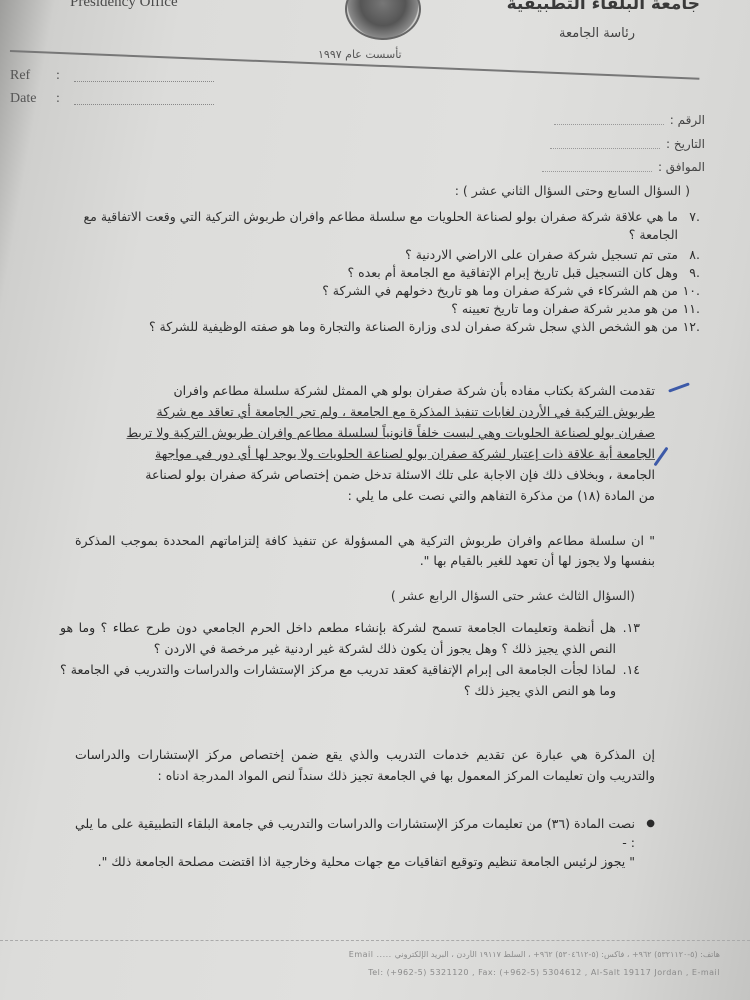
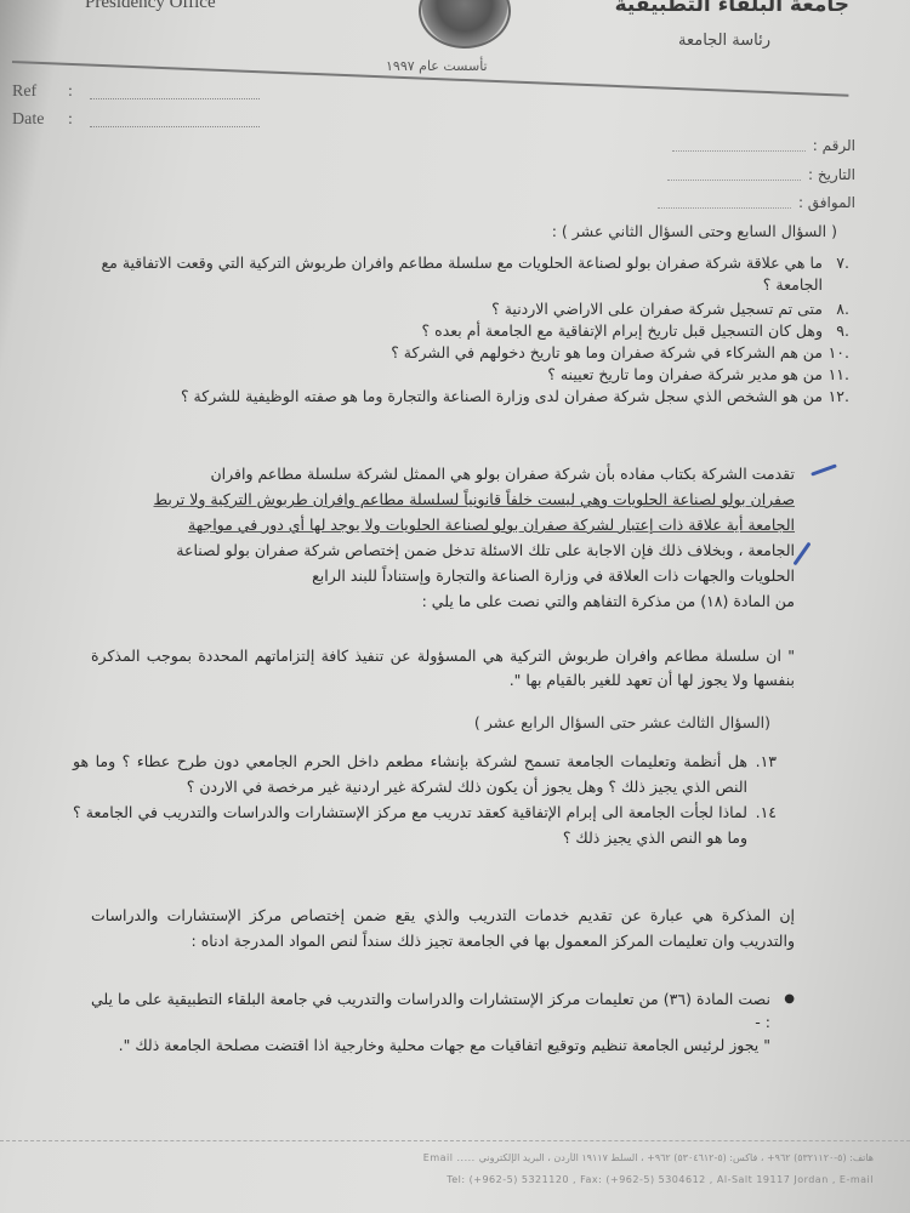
  Presidency Office
  جامعة البلقاء التطبيقية
  رئاسة الجامعة
  تأسست عام ١٩٩٧
  Ref
  :
  Date
  :
  الرقم :
  التاريخ :
  الموافق :
  ( السؤال السابع وحتى السؤال الثاني عشر ) :
  .٧
  ما هي علاقة شركة صفران بولو لصناعة الحلويات مع سلسلة مطاعم وافران طربوش التركية التي وقعت الاتفاقية مع الجامعة ؟
  .٨
  متى تم تسجيل شركة صفران على الاراضي الاردنية ؟
  .٩
  وهل كان التسجيل قبل تاريخ إبرام الإتفاقية مع الجامعة أم بعده ؟
  .١٠
  من هم الشركاء في شركة صفران وما هو تاريخ دخولهم في الشركة ؟
  .١١
  من هو مدير شركة صفران وما تاريخ تعيينه ؟
  .١٢
  من هو الشخص الذي سجل شركة صفران لدى وزارة الصناعة والتجارة وما هو صفته الوظيفية للشركة ؟
  تقدمت الشركة بكتاب مفاده بأن شركة صفران بولو هي الممثل لشركة سلسلة مطاعم وافران
- طربوش التركية في الأردن لغايات تنفيذ المذكرة مع الجامعة ، ولم تجر الجامعة أي تعاقد مع شركة
  صفران بولو لصناعة الحلويات وهي ليست خلفاً قانونياً لسلسلة مطاعم وافران طربوش التركية ولا تربط
  الجامعة أية علاقة ذات إعتبار لشركة صفران بولو لصناعة الحلويات ولا يوجد لها أي دور في مواجهة
  الجامعة ، وبخلاف ذلك فإن الاجابة على تلك الاسئلة تدخل ضمن إختصاص شركة صفران بولو لصناعة
+ الحلويات والجهات ذات العلاقة في وزارة الصناعة والتجارة وإستناداً للبند الرابع
  من المادة (١٨) من مذكرة التفاهم والتي نصت على ما يلي :
  " ان سلسلة مطاعم وافران طربوش التركية هي المسؤولة عن تنفيذ كافة إلتزاماتهم المحددة بموجب المذكرة بنفسها ولا يجوز لها أن تعهد للغير بالقيام بها ".
  (السؤال الثالث عشر حتى السؤال الرابع عشر )
  ١٣.
  هل أنظمة وتعليمات الجامعة تسمح لشركة بإنشاء مطعم داخل الحرم الجامعي دون طرح عطاء ؟ وما هو النص الذي يجيز ذلك ؟ وهل يجوز أن يكون ذلك لشركة غير اردنية غير مرخصة في الاردن ؟
  ١٤.
  لماذا لجأت الجامعة الى إبرام الإتفاقية كعقد تدريب مع مركز الإستشارات والدراسات والتدريب في الجامعة ؟ وما هو النص الذي يجيز ذلك ؟
  إن المذكرة هي عبارة عن تقديم خدمات التدريب والذي يقع ضمن إختصاص مركز الإستشارات والدراسات والتدريب وان تعليمات المركز المعمول بها في الجامعة تجيز ذلك سنداً لنص المواد المدرجة ادناه :
  ●
  نصت المادة (٣٦) من تعليمات مركز الإستشارات والدراسات والتدريب في جامعة البلقاء التطبيقية على ما يلي : -
  " يجوز لرئيس الجامعة تنظيم وتوقيع اتفاقيات مع جهات محلية وخارجية اذا اقتضت مصلحة الجامعة ذلك ".
  Email ..... هاتف: (٥-٥٣٢١١٢٠) ٩٦٢+ ، فاكس: (٥-٥٣٠٤٦١٢) ٩٦٢+ ، السلط ١٩١١٧ الأردن ، البريد الإلكتروني
  Tel: (+962-5) 5321120 , Fax: (+962-5) 5304612 , Al-Salt 19117 Jordan , E-mail
